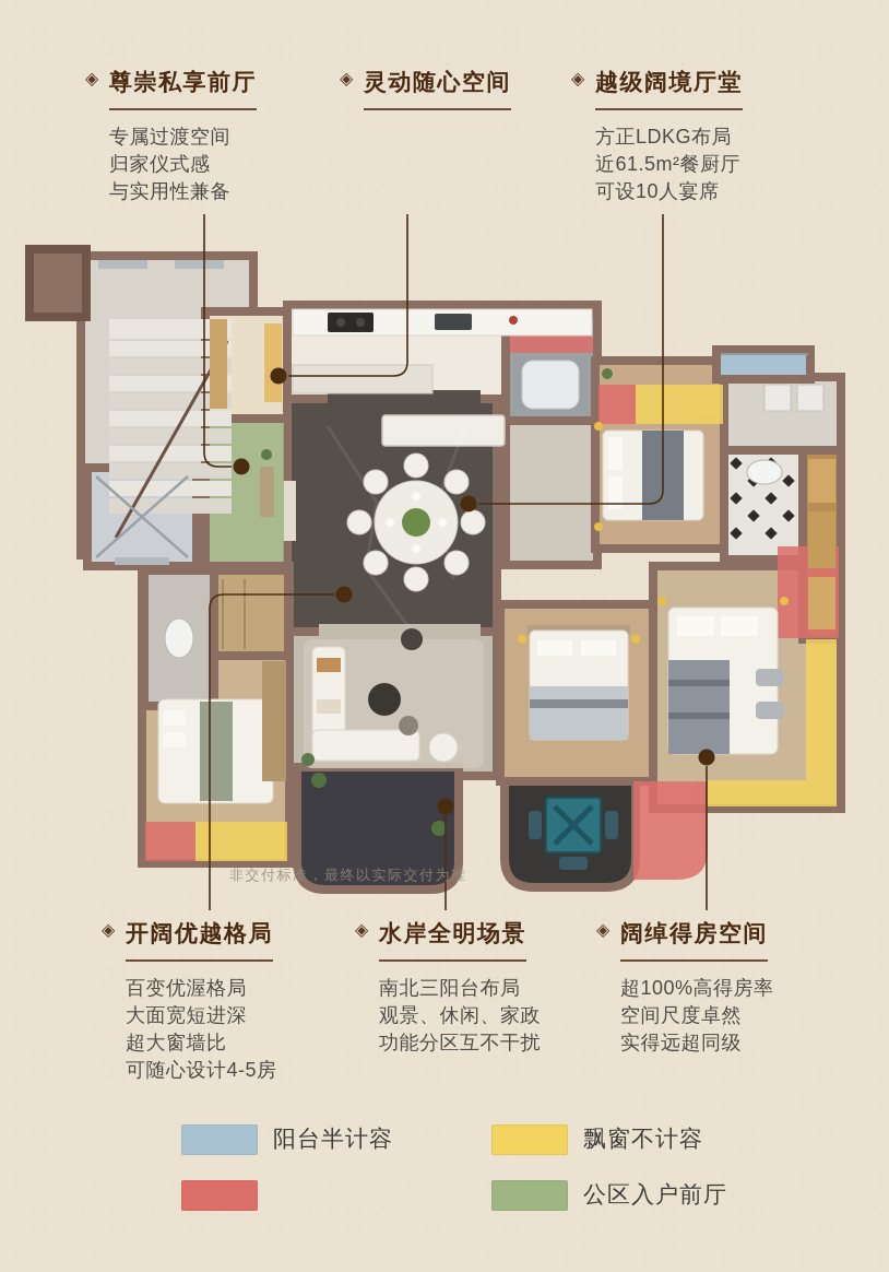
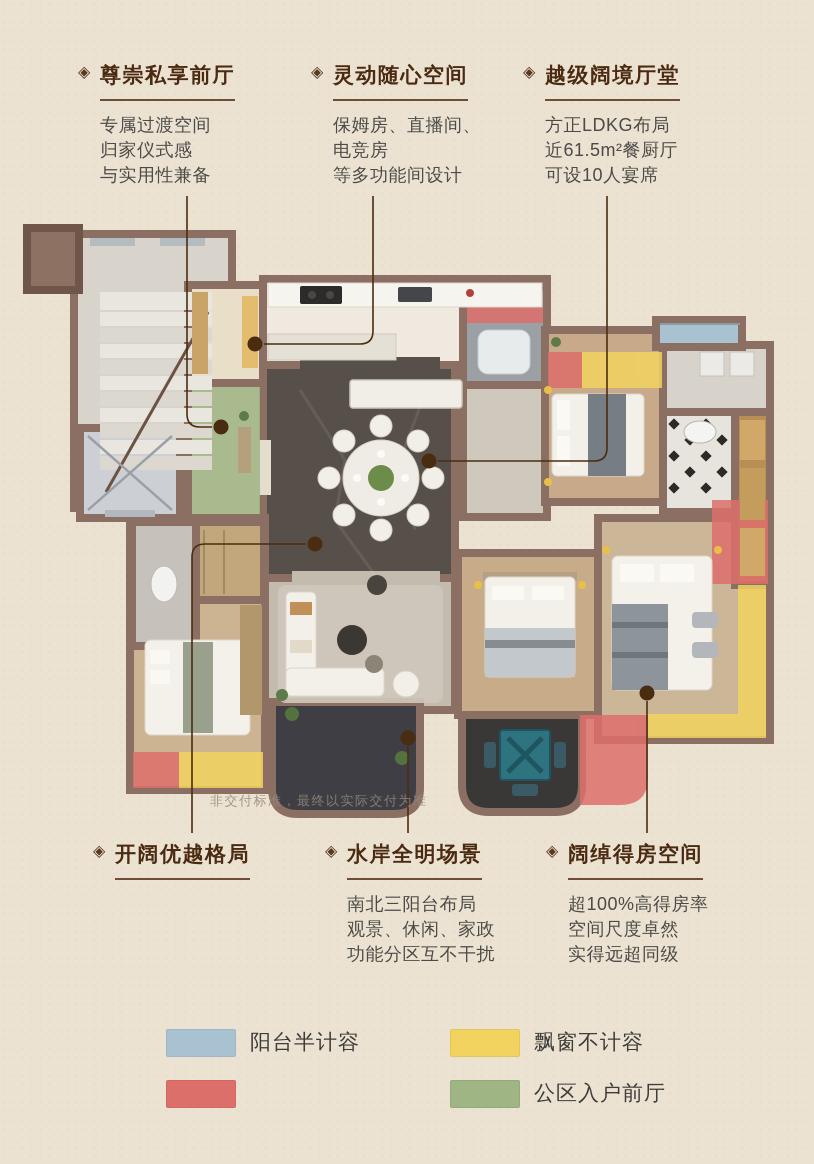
  ◈
  尊崇私享前厅
  专属过渡空间
  归家仪式感
  与实用性兼备
  ◈
  灵动随心空间
+ 保姆房、直播间、
+ 电竞房
+ 等多功能间设计
  ◈
  越级阔境厅堂
  方正LDKG布局
  近61.5m²餐厨厅
  可设10人宴席
  非交付标准，最终以实际交付为准
  ◈
  开阔优越格局
- 百变优渥格局
- 大面宽短进深
- 超大窗墙比
- 可随心设计4-5房
  ◈
  水岸全明场景
  南北三阳台布局
  观景、休闲、家政
  功能分区互不干扰
  ◈
  阔绰得房空间
  超100%高得房率
  空间尺度卓然
  实得远超同级
  阳台半计容
  飘窗不计容
  公区入户前厅
